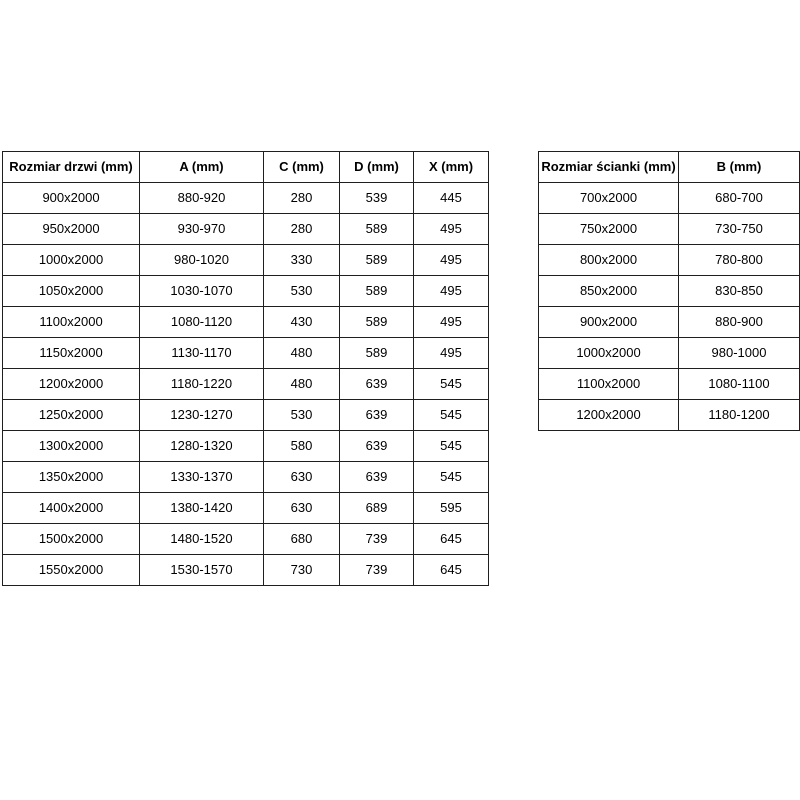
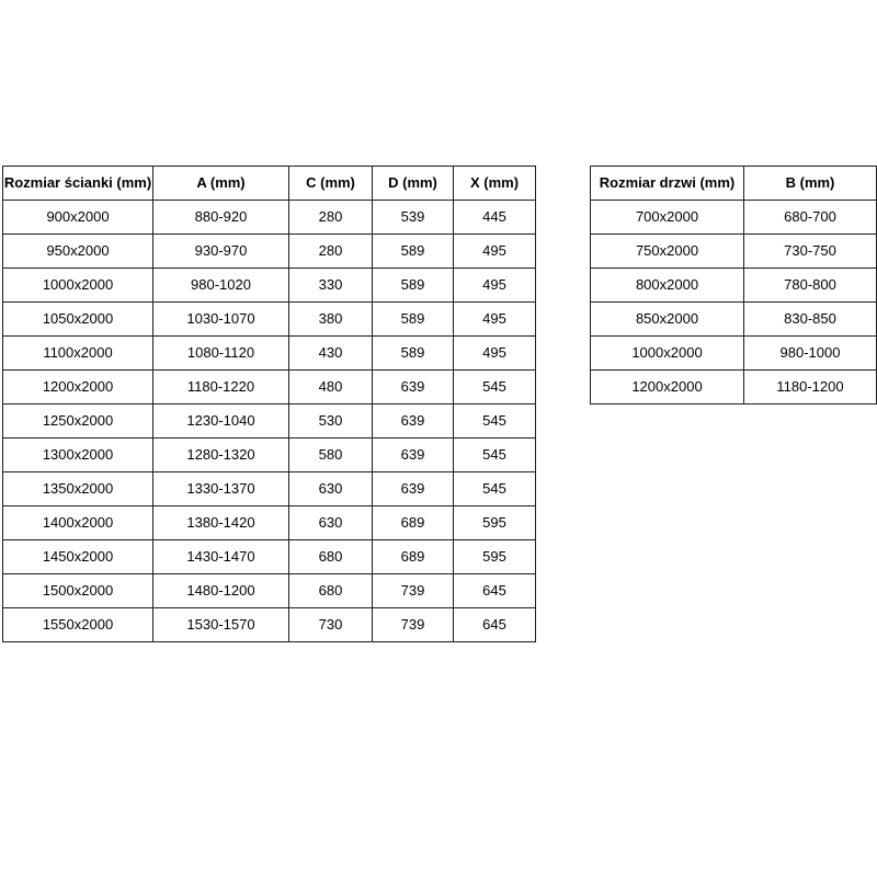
- Rozmiar drzwi (mm)	A (mm)	C (mm)	D (mm)	X (mm)
+ Rozmiar ścianki (mm)	A (mm)	C (mm)	D (mm)	X (mm)
  900x2000	880-920	280	539	445
  950x2000	930-970	280	589	495
  1000x2000	980-1020	330	589	495
- 1050x2000	1030-1070	530	589	495
+ 1050x2000	1030-1070	380	589	495
  1100x2000	1080-1120	430	589	495
- 1150x2000	1130-1170	480	589	495
  1200x2000	1180-1220	480	639	545
- 1250x2000	1230-1270	530	639	545
+ 1250x2000	1230-1040	530	639	545
  1300x2000	1280-1320	580	639	545
  1350x2000	1330-1370	630	639	545
  1400x2000	1380-1420	630	689	595
+ 1450x2000	1430-1470	680	689	595
- 1500x2000	1480-1520	680	739	645
+ 1500x2000	1480-1200	680	739	645
  1550x2000	1530-1570	730	739	645
- Rozmiar ścianki (mm)	B (mm)
+ Rozmiar drzwi (mm)	B (mm)
  700x2000	680-700
  750x2000	730-750
  800x2000	780-800
  850x2000	830-850
- 900x2000	880-900
  1000x2000	980-1000
- 1100x2000	1080-1100
  1200x2000	1180-1200
